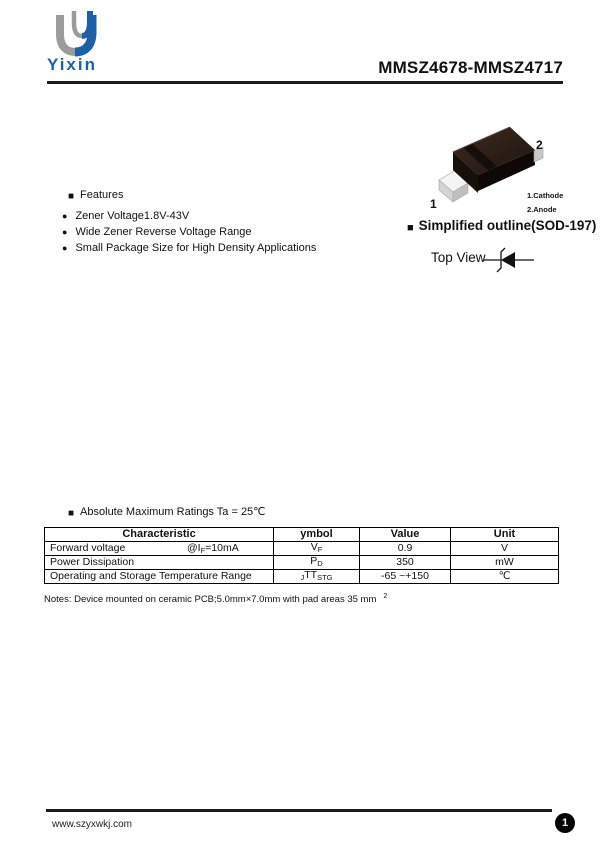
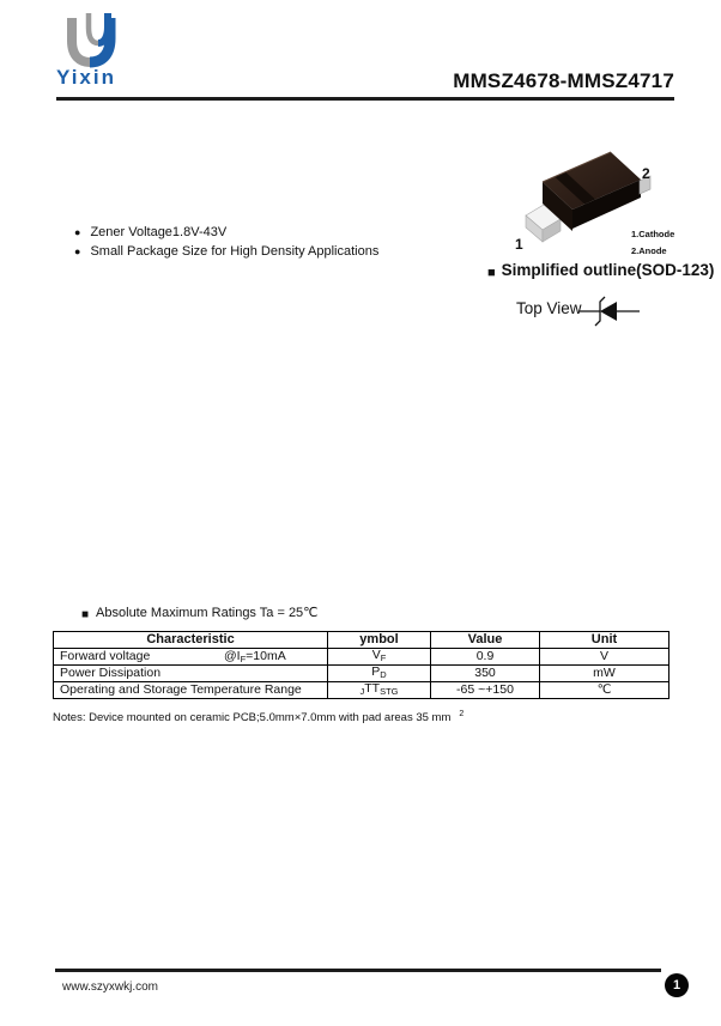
  Yixin
  MMSZ4678-MMSZ4717
- ■ Features
  ● Zener Voltage1.8V-43V
- ● Wide Zener Reverse Voltage Range
  ● Small Package Size for High Density Applications
  1
  2
  1.Cathode
  2.Anode
- ■ Simplified outline(SOD-197)
+ ■ Simplified outline(SOD-123)
  Top View
  ■ Absolute Maximum Ratings Ta = 25℃
  Characteristic	ymbol	Value	Unit
  Forward voltage @IF=10mA	VF	0.9	V
  Power Dissipation	PD	350	mW
  Operating and Storage Temperature Range	JTTSTG	-65 ~+150	℃
  Notes: Device mounted on ceramic PCB;5.0mm×7.0mm with pad areas 35 mm
  www.szyxwkj.com
  1
